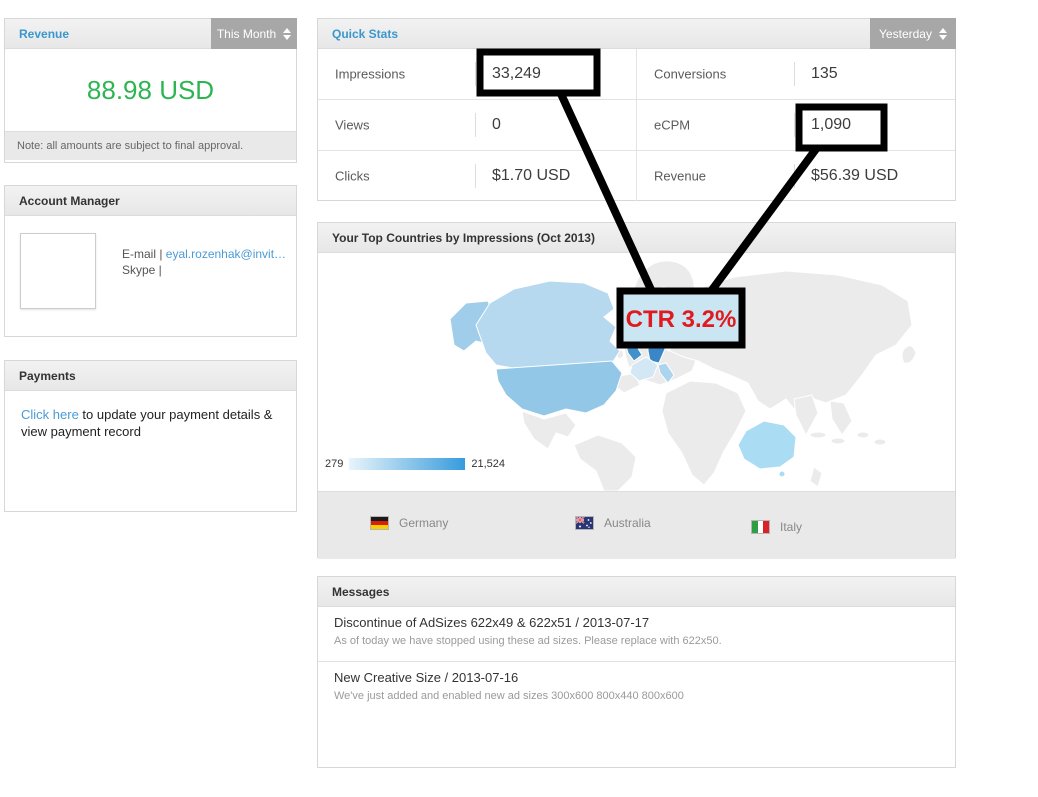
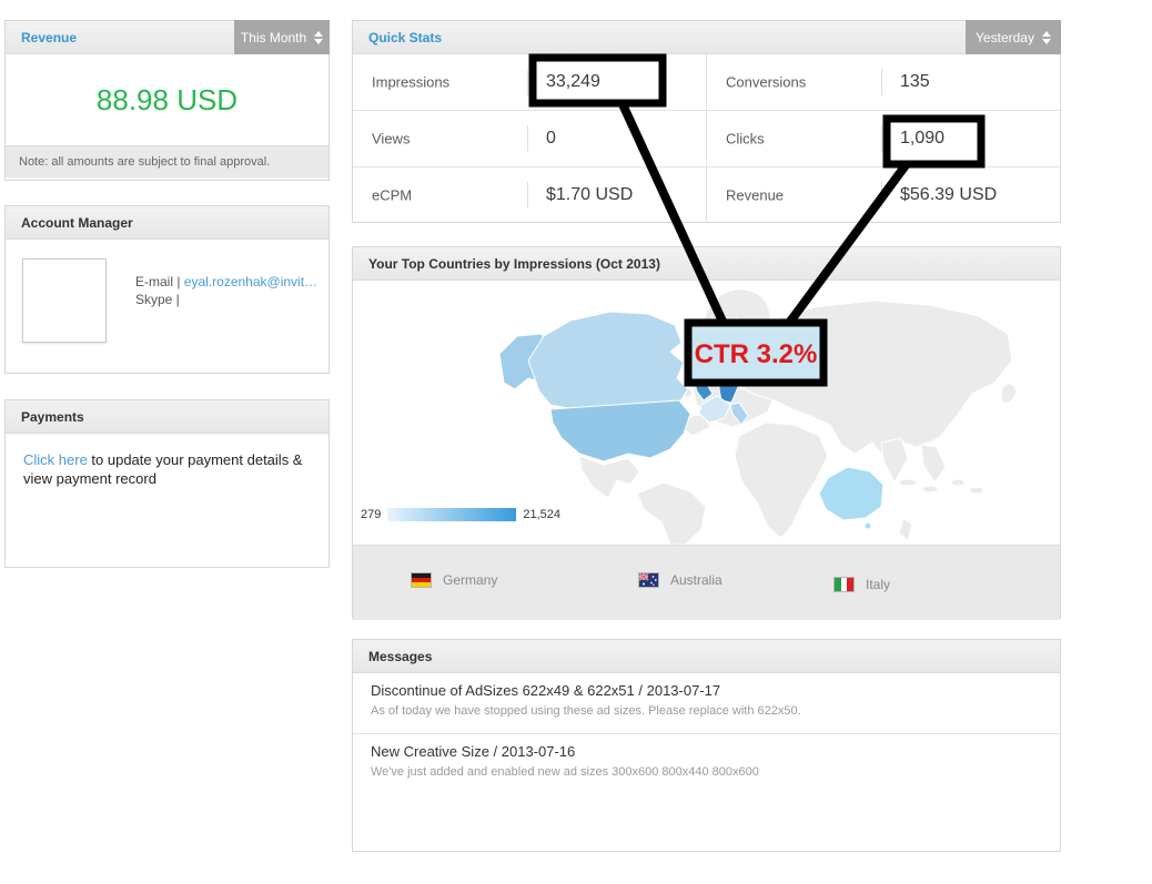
  Revenue
  This Month
  88.98 USD
  Note: all amounts are subject to final approval.
  Account Manager
  E-mail | eyal.rozenhak@invit…
  Skype |
  Payments
  Click here to update your payment details & view payment record
  Quick Stats
  Yesterday
  Impressions
  33,249
  Conversions
  135
  Views
  0
- eCPM
+ Clicks
  1,090
- Clicks
+ eCPM
  $1.70 USD
  Revenue
  $56.39 USD
  Your Top Countries by Impressions (Oct 2013)
  279
  21,524
  Germany
  Australia
  Italy
  Messages
  Discontinue of AdSizes 622x49 & 622x51 / 2013-07-17
  As of today we have stopped using these ad sizes. Please replace with 622x50.
  New Creative Size / 2013-07-16
  We've just added and enabled new ad sizes 300x600 800x440 800x600
  CTR 3.2%
